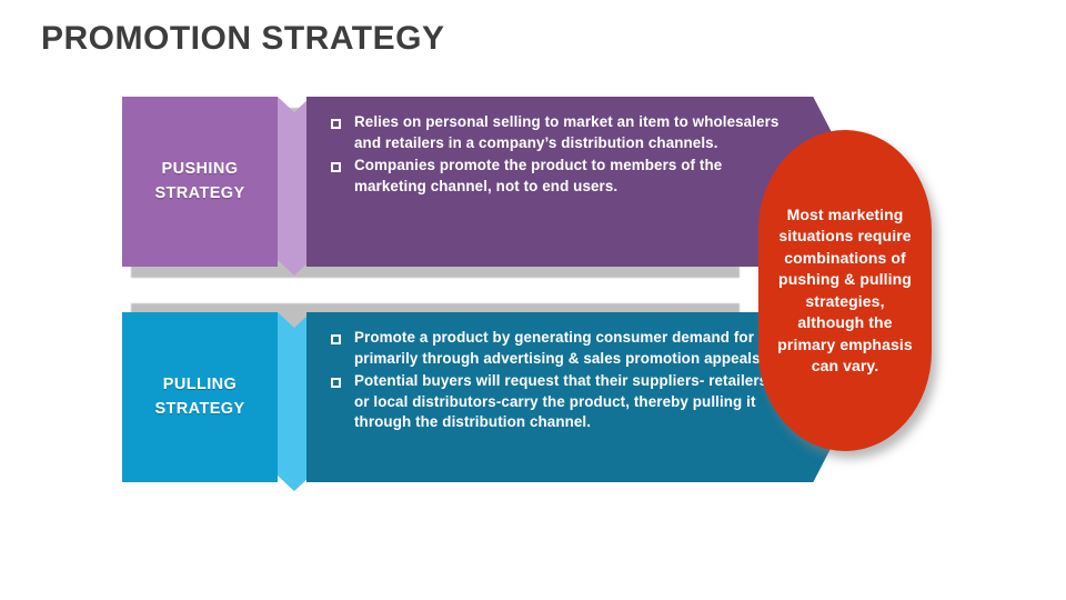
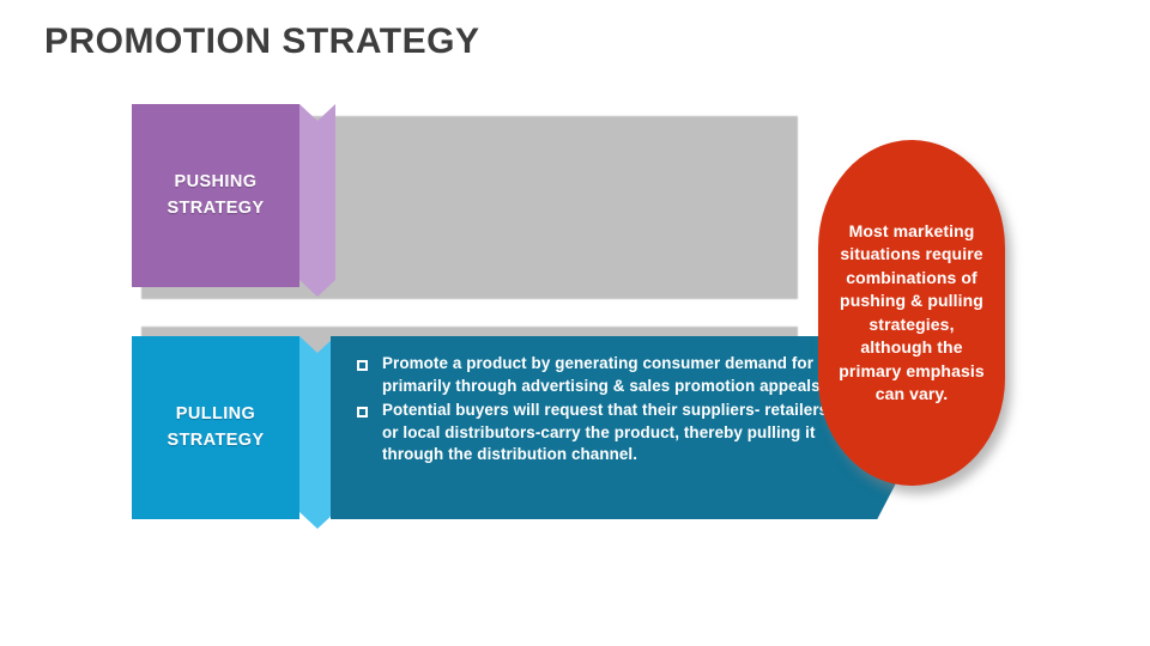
  PROMOTION STRATEGY
  PUSHING
  STRATEGY
- Relies on personal selling to market an item to wholesalers and retailers in a company’s distribution channels.
- Companies promote the product to members of the marketing channel, not to end users.
  PULLING
  STRATEGY
  Promote a product by generating consumer demand for primarily through advertising & sales promotion appeals
  Potential buyers will request that their suppliers- retailer or local distributors-carry the product, thereby pulling it through the distribution channel.
  Most marketing situations require combinations of pushing & pulling strategies, although the primary emphasis can vary.
